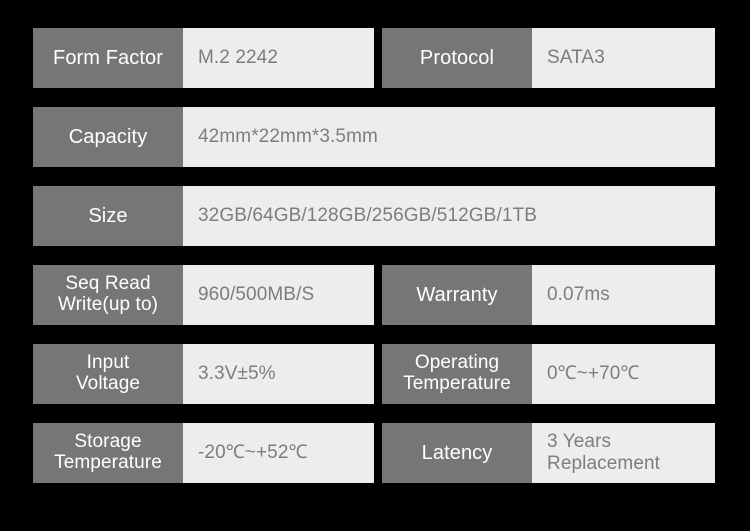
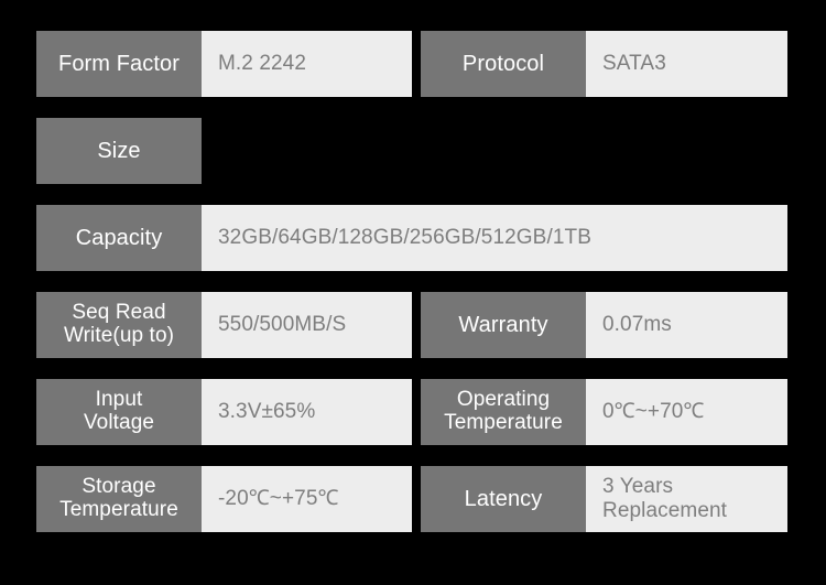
  Form Factor
  M.2 2242
  Protocol
  SATA3
- Capacity
+ Size
- 42mm*22mm*3.5mm
- Size
+ Capacity
  32GB/64GB/128GB/256GB/512GB/1TB
  Seq Read
  Write(up to)
- 960/500MB/S
+ 550/500MB/S
  Warranty
  0.07ms
  Input
  Voltage
- 3.3V±5%
+ 3.3V±65%
  Operating
  Temperature
  0℃~+70℃
  Storage
  Temperature
- -20℃~+52℃
+ -20℃~+75℃
  Latency
  3 Years
  Replacement
